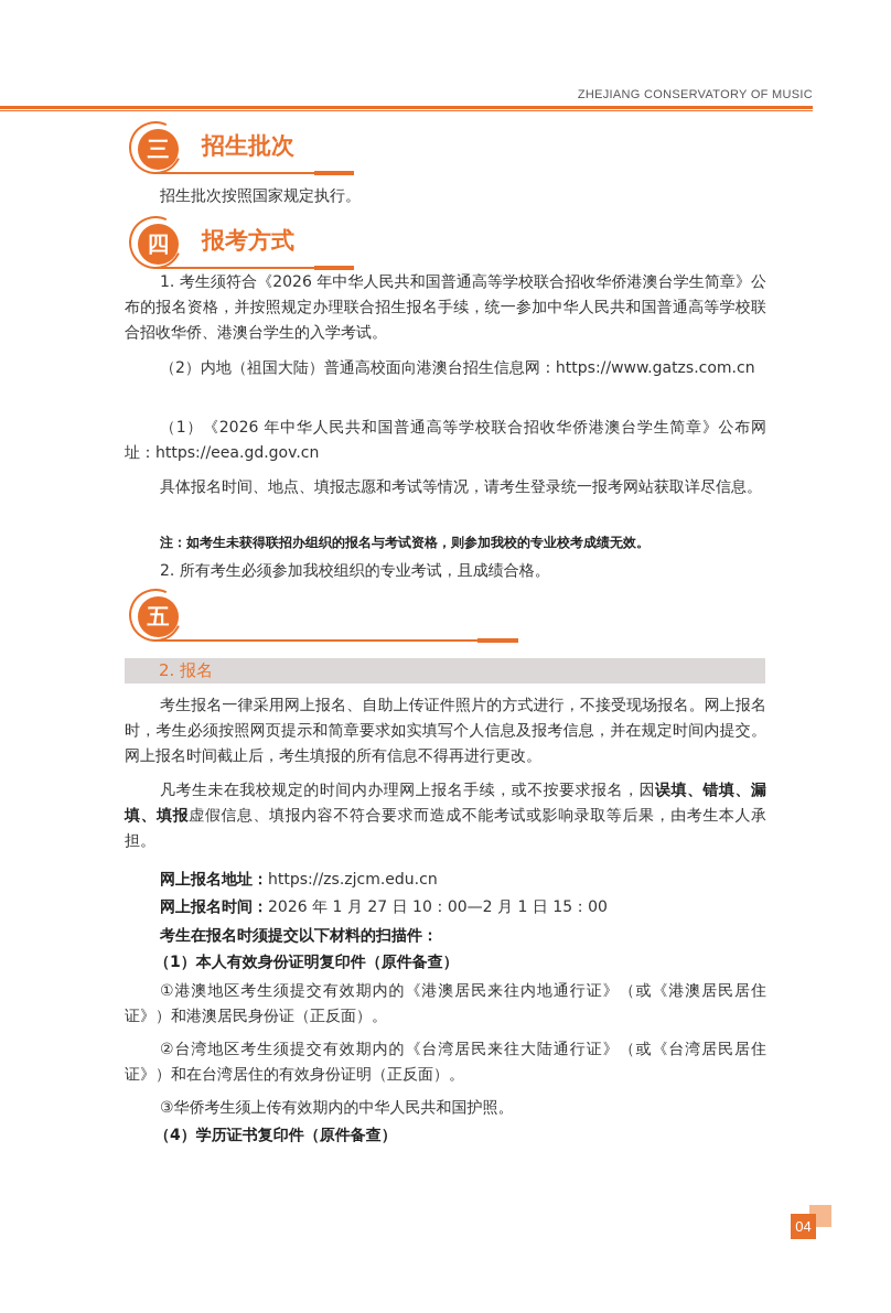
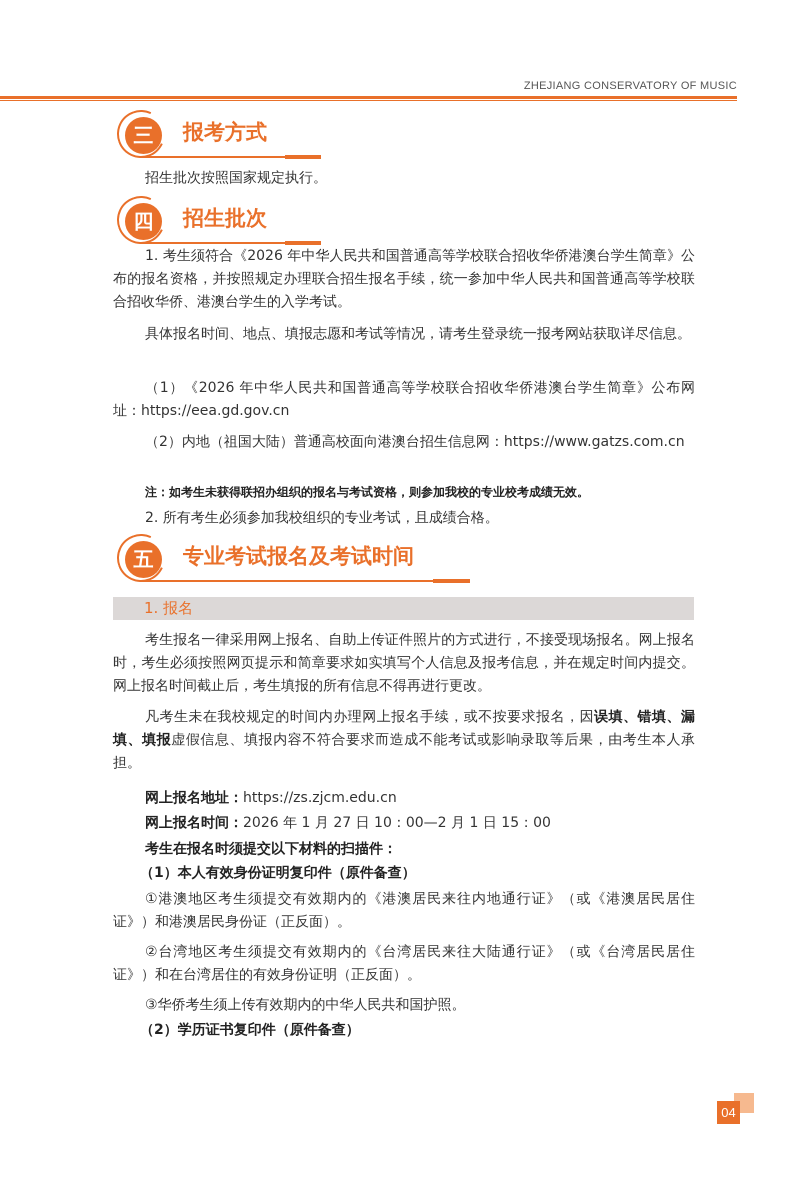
  ZHEJIANG CONSERVATORY OF MUSIC
  三
- 招生批次
+ 报考方式
  招生批次按照国家规定执行。
  四
- 报考方式
+ 招生批次
  1. 考生须符合《2026 年中华人民共和国普通高等学校联合招收华侨港澳台学生简章》公布的报名资格，并按照规定办理联合招生报名手续，统一参加中华人民共和国普通高等学校联合招收华侨、港澳台学生的入学考试。
- （2）内地（祖国大陆）普通高校面向港澳台招生信息网：https://www.gatzs.com.cn
+ 具体报名时间、地点、填报志愿和考试等情况，请考生登录统一报考网站获取详尽信息。
  （1）《2026 年中华人民共和国普通高等学校联合招收华侨港澳台学生简章》公布网址：https://eea.gd.gov.cn
- 具体报名时间、地点、填报志愿和考试等情况，请考生登录统一报考网站获取详尽信息。
+ （2）内地（祖国大陆）普通高校面向港澳台招生信息网：https://www.gatzs.com.cn
  注：如考生未获得联招办组织的报名与考试资格，则参加我校的专业校考成绩无效。
  2. 所有考生必须参加我校组织的专业考试，且成绩合格。
  五
+ 专业考试报名及考试时间
- 2. 报名
+ 1. 报名
  考生报名一律采用网上报名、自助上传证件照片的方式进行，不接受现场报名。网上报名时，考生必须按照网页提示和简章要求如实填写个人信息及报考信息，并在规定时间内提交。网上报名时间截止后，考生填报的所有信息不得再进行更改。
  凡考生未在我校规定的时间内办理网上报名手续，或不按要求报名，因误填、错填、漏填、填报虚假信息、填报内容不符合要求而造成不能考试或影响录取等后果，由考生本人承担。
  网上报名地址：https://zs.zjcm.edu.cn
  网上报名时间：2026 年 1 月 27 日 10：00—2 月 1 日 15：00
  考生在报名时须提交以下材料的扫描件：
  （1）本人有效身份证明复印件（原件备查）
  ①港澳地区考生须提交有效期内的《港澳居民来往内地通行证》（或《港澳居民居住证》）和港澳居民身份证（正反面）。
  ②台湾地区考生须提交有效期内的《台湾居民来往大陆通行证》（或《台湾居民居住证》）和在台湾居住的有效身份证明（正反面）。
  ③华侨考生须上传有效期内的中华人民共和国护照。
- （4）学历证书复印件（原件备查）
+ （2）学历证书复印件（原件备查）
  04
